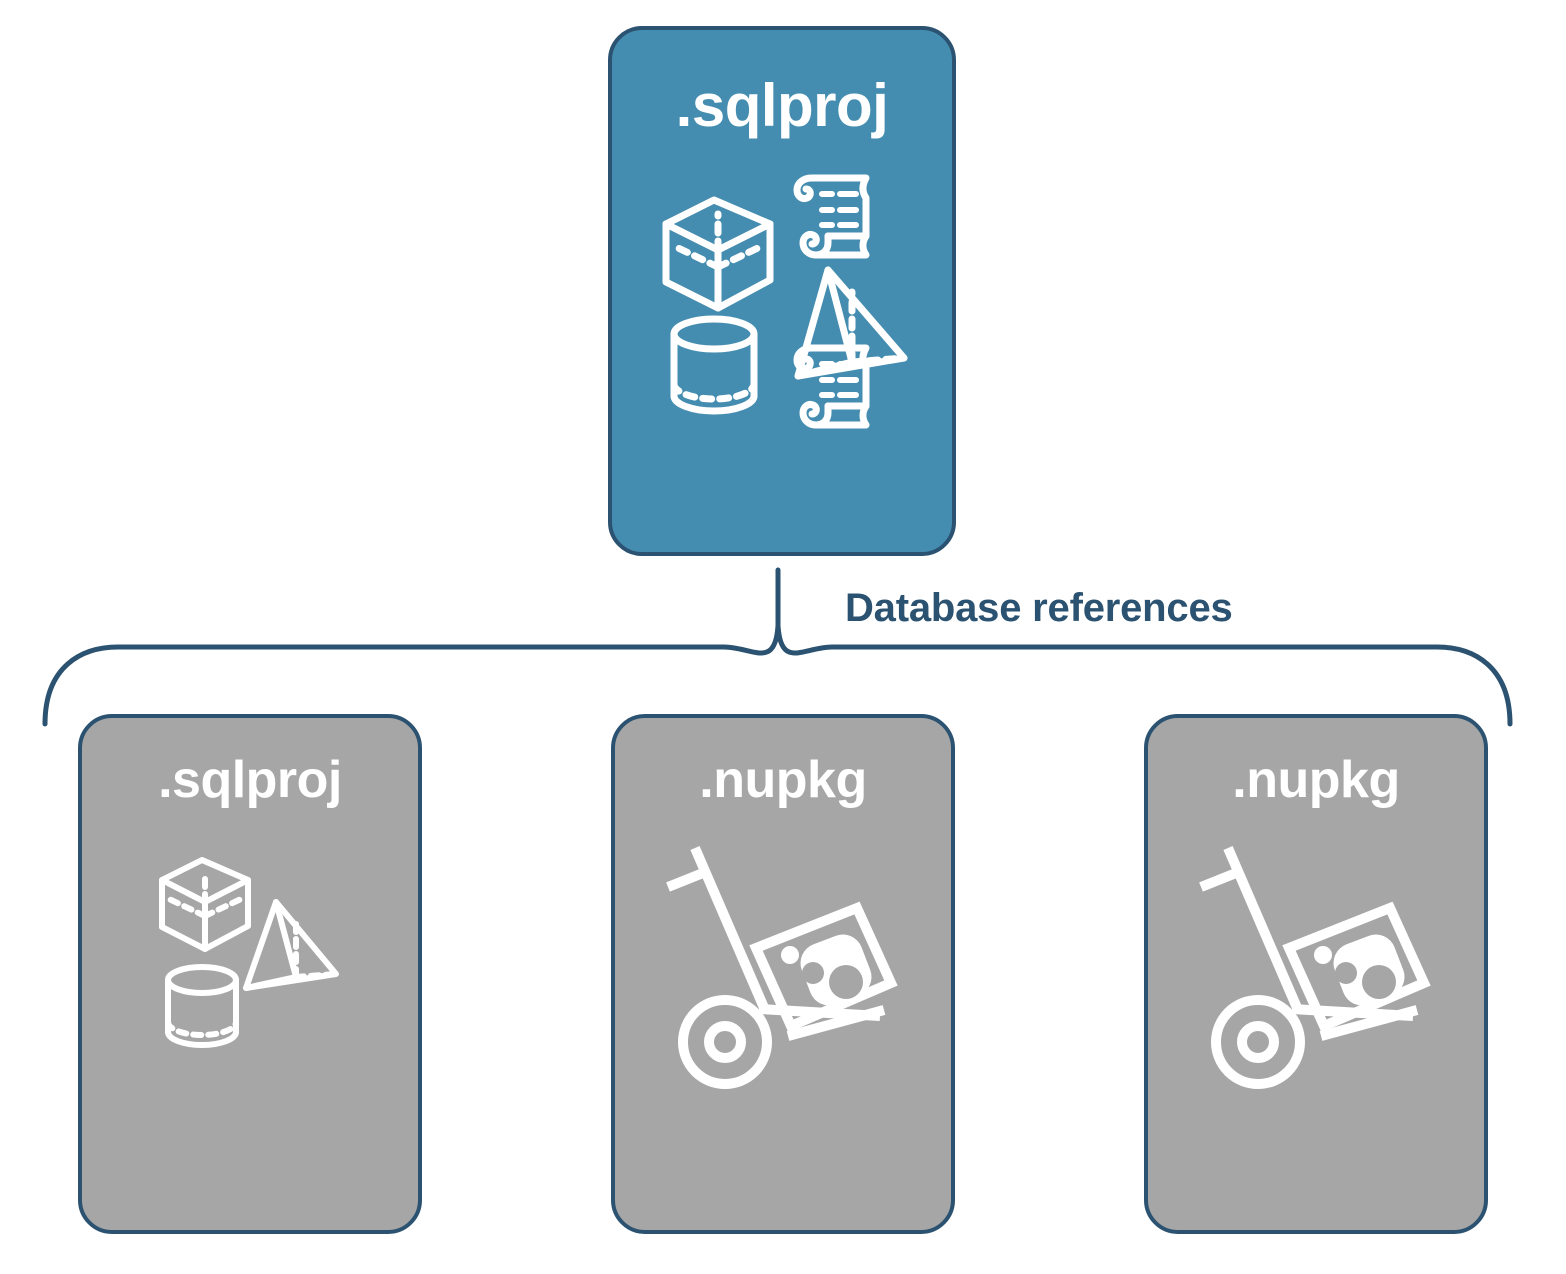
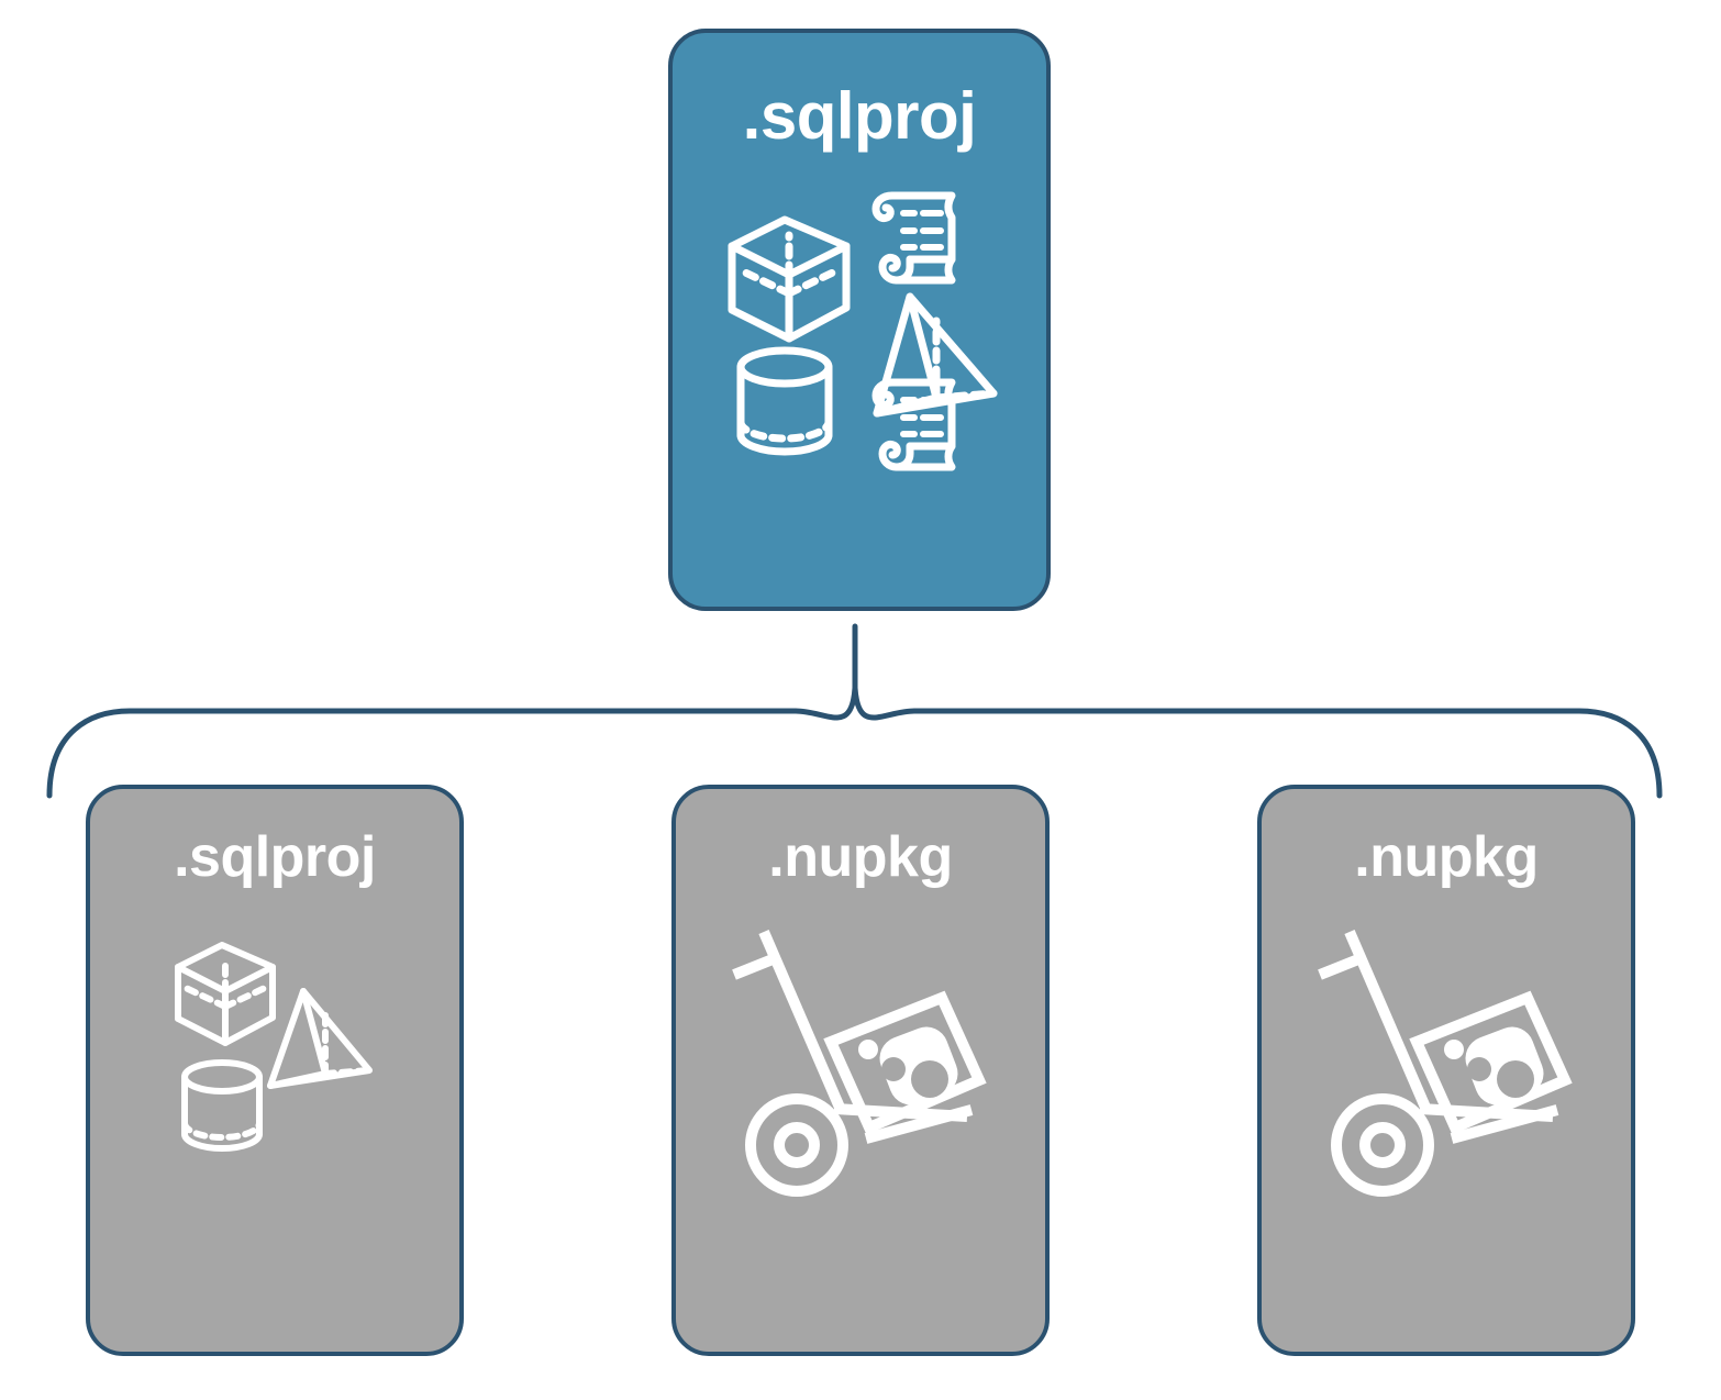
  .sqlproj
- Database references
  .sqlproj
  .nupkg
  .nupkg
